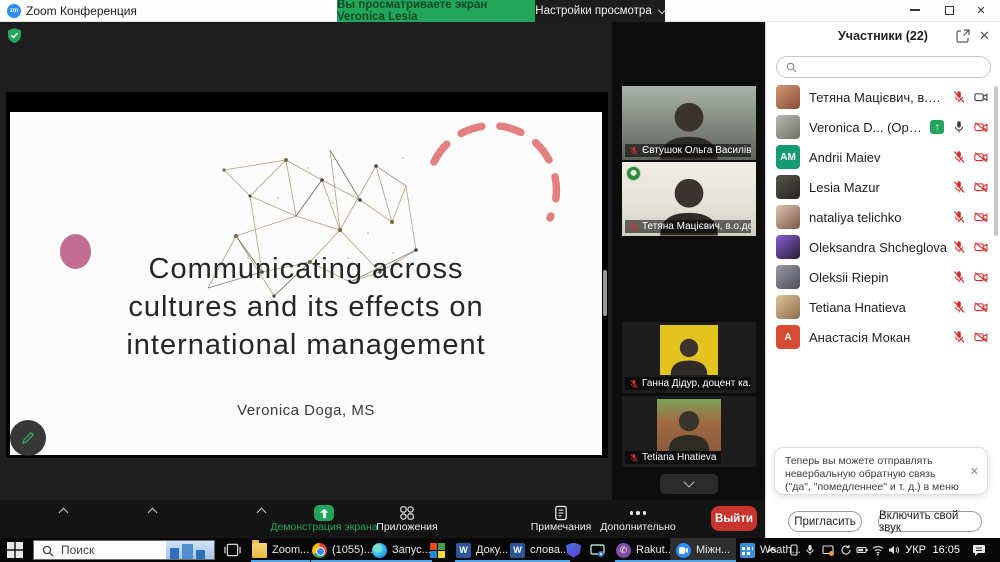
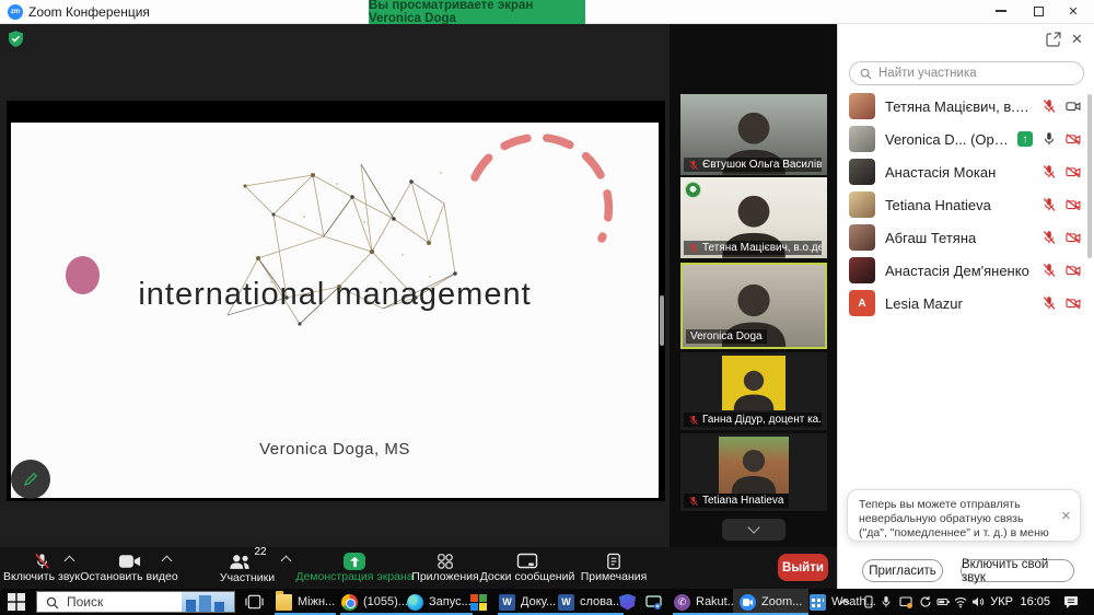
  Zoom Конференция
- Вы просматриваете экран Veronica Lesia
+ Вы просматриваете экран Veronica Doga
- Настройки просмотра
  ✕
- Communicating across
- cultures and its effects on
  international management
  Veronica Doga, MS
  Євтушок Ольга Василів
  Тетяна Мацієвич, в.о.де
+ Veronica Doga
  Ганна Дідур, доцент ка.
  Tetiana Hnatieva
- Участники (22)
  ✕
+ Найти участника
  Veronica D... (Орган
  ↑
- AM
- Andrii Maiev
- Lesia Mazur
+ Анастасія Мокан
- nataliya telichko
- Oleksandra Shcheglova
- Oleksii Riepin
  Tetiana Hnatieva
+ Абгаш Тетяна
+ Анастасія Дем'яненко
  A
- Анастасія Мокан
+ Lesia Mazur
  Теперь вы можете отправлять невербальную обратную связь ("да", "помедленнее" и т. д.) в меню
  ✕
  Пригласить
  Включить свой звук
+ Включить звук
+ Остановить видео
+ 22
+ Участники
  Демонстрация экрана
  Приложения
+ Доски сообщений
  Примечания
- Дополнительно
  Выйти
  Поиск
- Zoom...
+ Міжн...
  (1055)..
  Запус..
  W
  Доку...
  W
  слова..
  ✆
  Rakut.
- Міжн...
+ Zoom...
  Wath...
  УКР
  16:05
